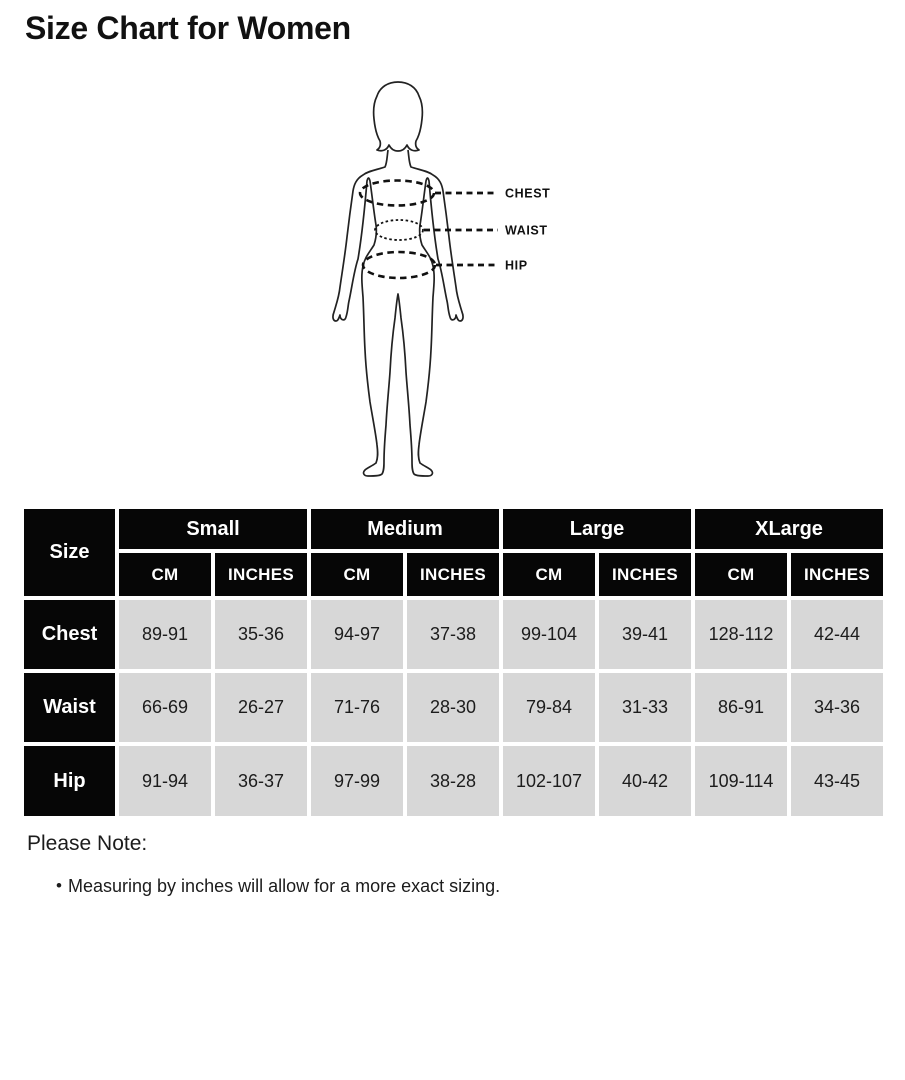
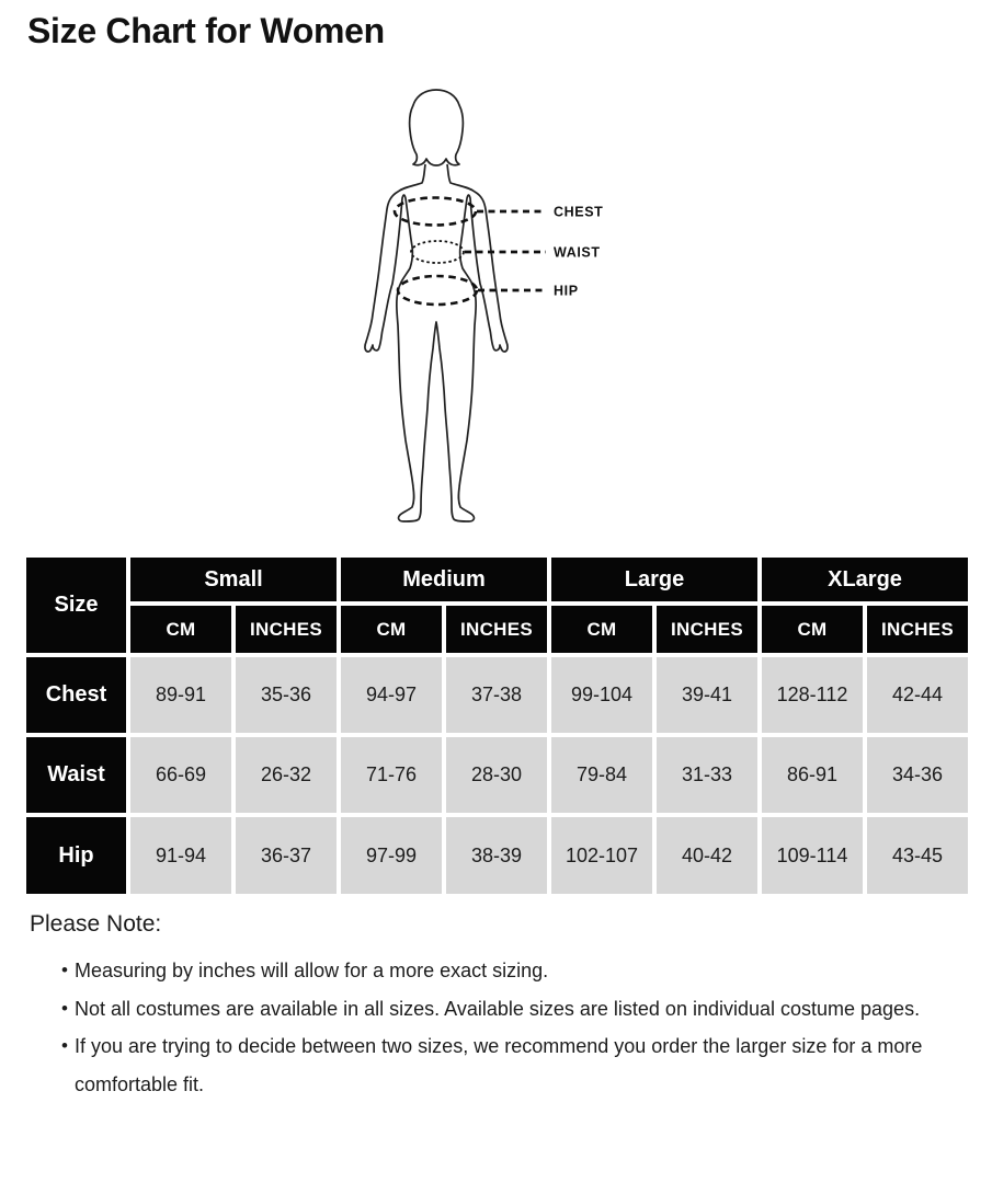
  Size Chart for Women
  CHEST
  WAIST
  HIP
  Size	Small	Medium	Large	XLarge
  CM	INCHES	CM	INCHES	CM	INCHES	CM	INCHES
  Chest	89-91	35-36	94-97	37-38	99-104	39-41	128-112	42-44
- Waist	66-69	26-27	71-76	28-30	79-84	31-33	86-91	34-36
+ Waist	66-69	26-32	71-76	28-30	79-84	31-33	86-91	34-36
- Hip	91-94	36-37	97-99	38-28	102-107	40-42	109-114	43-45
+ Hip	91-94	36-37	97-99	38-39	102-107	40-42	109-114	43-45
  Please Note:
  Measuring by inches will allow for a more exact sizing.
+ Not all costumes are available in all sizes. Available sizes are listed on individual costume pages.
+ If you are trying to decide between two sizes, we recommend you order the larger size for a more comfortable fit.
